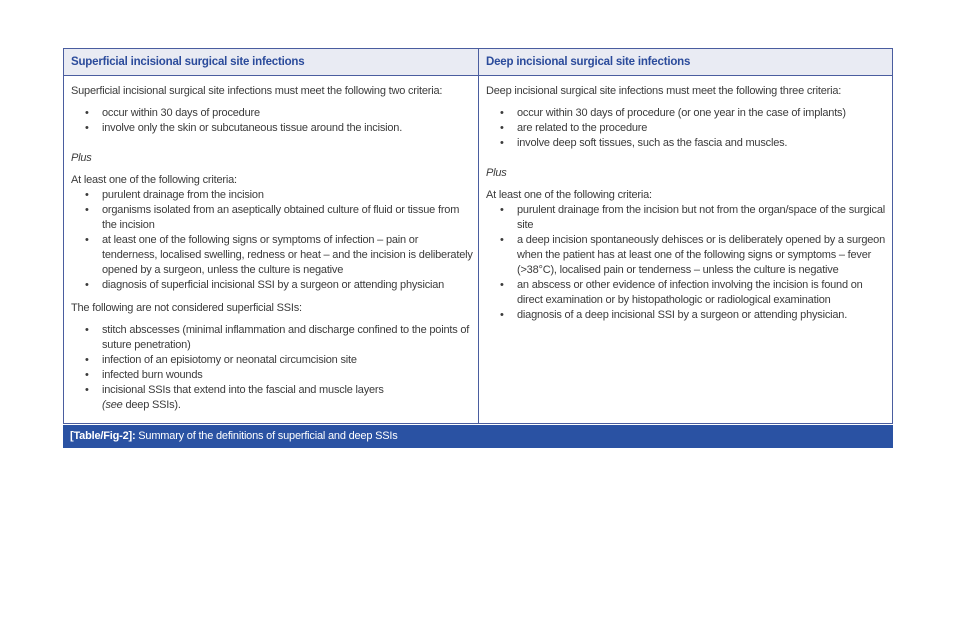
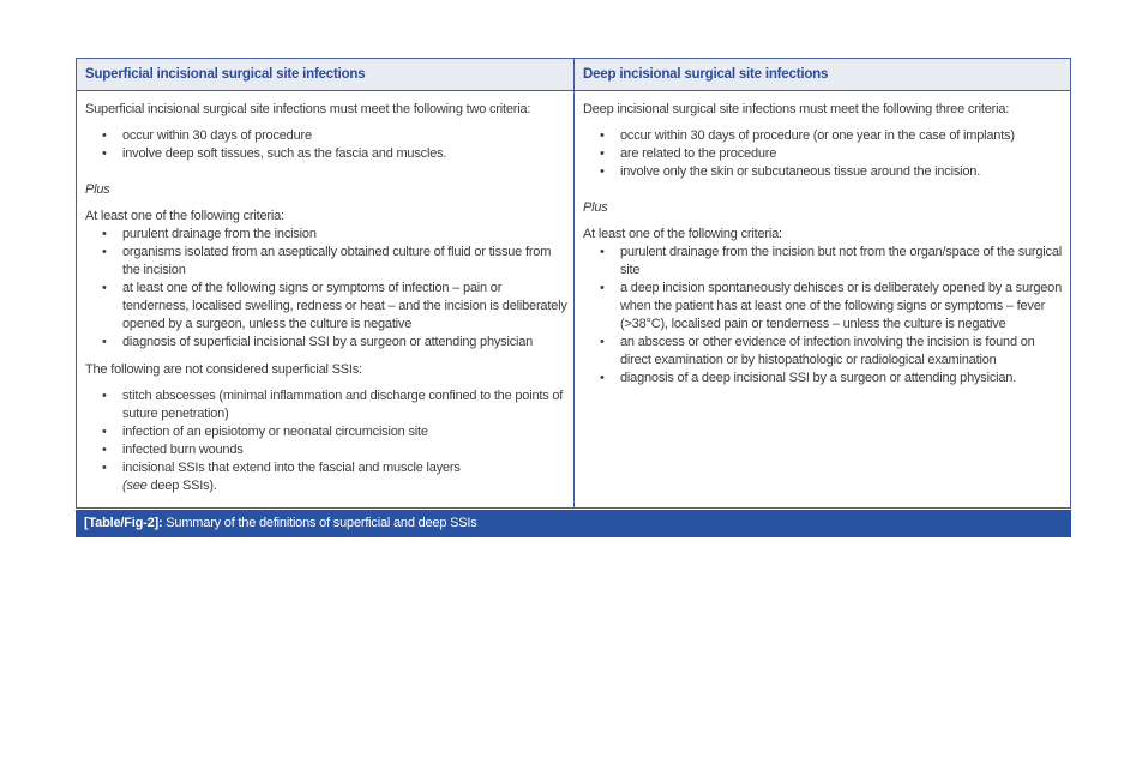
  Superficial incisional surgical site infections
  Deep incisional surgical site infections
  Superficial incisional surgical site infections must meet the following two criteria:
  occur within 30 days of procedure
- involve only the skin or subcutaneous tissue around the incision.
+ involve deep soft tissues, such as the fascia and muscles.
  Plus
  At least one of the following criteria:
  purulent drainage from the incision
  organisms isolated from an aseptically obtained culture of fluid or tissue from the incision
  at least one of the following signs or symptoms of infection – pain or tenderness, localised swelling, redness or heat – and the incision is deliberately opened by a surgeon, unless the culture is negative
  diagnosis of superficial incisional SSI by a surgeon or attending physician
  The following are not considered superficial SSIs:
  stitch abscesses (minimal inflammation and discharge confined to the points of suture penetration)
  infection of an episiotomy or neonatal circumcision site
  infected burn wounds
  incisional SSIs that extend into the fascial and muscle layers
  (see deep SSIs).
  Deep incisional surgical site infections must meet the following three criteria:
  occur within 30 days of procedure (or one year in the case of implants)
  are related to the procedure
- involve deep soft tissues, such as the fascia and muscles.
+ involve only the skin or subcutaneous tissue around the incision.
  Plus
  At least one of the following criteria:
  purulent drainage from the incision but not from the organ/space of the surgical site
  a deep incision spontaneously dehisces or is deliberately opened by a surgeon when the patient has at least one of the following signs or symptoms – fever (>38°C), localised pain or tenderness – unless the culture is negative
  an abscess or other evidence of infection involving the incision is found on direct examination or by histopathologic or radiological examination
  diagnosis of a deep incisional SSI by a surgeon or attending physician.
  [Table/Fig-2]: Summary of the definitions of superficial and deep SSIs
